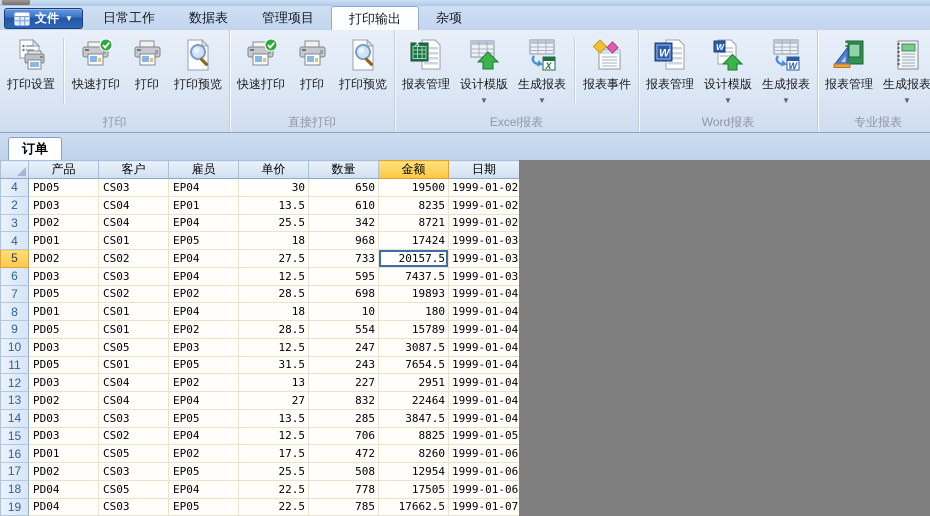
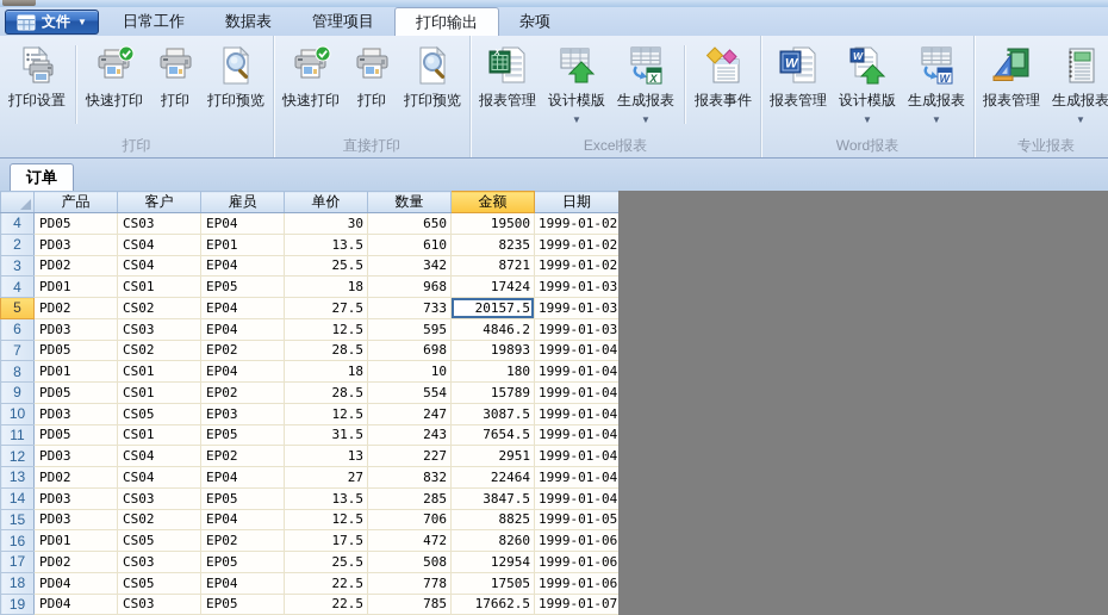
  文件
  ▼
  日常工作
  数据表
  管理项目
  打印输出
  杂项
  打印设置
  快速打印
  打印
  打印预览
  打印
  快速打印
  打印
  打印预览
  直接打印
  报表管理
  设计模版
  ▼
  X
  生成报表
  ▼
  报表事件
  Excel报表
  W
  报表管理
  W
  设计模版
  ▼
  W
  生成报表
  ▼
  Word报表
  报表管理
  生成报表
  ▼
  专业报表
  订单
  	产品	客户	雇员	单价	数量	金额	日期
  4	PD05	CS03	EP04	30	650	19500	1999-01-02
  2	PD03	CS04	EP01	13.5	610	8235	1999-01-02
  3	PD02	CS04	EP04	25.5	342	8721	1999-01-02
  4	PD01	CS01	EP05	18	968	17424	1999-01-03
  5	PD02	CS02	EP04	27.5	733	20157.5	1999-01-03
- 6	PD03	CS03	EP04	12.5	595	7437.5	1999-01-03
+ 6	PD03	CS03	EP04	12.5	595	4846.2	1999-01-03
  7	PD05	CS02	EP02	28.5	698	19893	1999-01-04
  8	PD01	CS01	EP04	18	10	180	1999-01-04
  9	PD05	CS01	EP02	28.5	554	15789	1999-01-04
  10	PD03	CS05	EP03	12.5	247	3087.5	1999-01-04
  11	PD05	CS01	EP05	31.5	243	7654.5	1999-01-04
  12	PD03	CS04	EP02	13	227	2951	1999-01-04
  13	PD02	CS04	EP04	27	832	22464	1999-01-04
  14	PD03	CS03	EP05	13.5	285	3847.5	1999-01-04
  15	PD03	CS02	EP04	12.5	706	8825	1999-01-05
  16	PD01	CS05	EP02	17.5	472	8260	1999-01-06
  17	PD02	CS03	EP05	25.5	508	12954	1999-01-06
  18	PD04	CS05	EP04	22.5	778	17505	1999-01-06
  19	PD04	CS03	EP05	22.5	785	17662.5	1999-01-07
